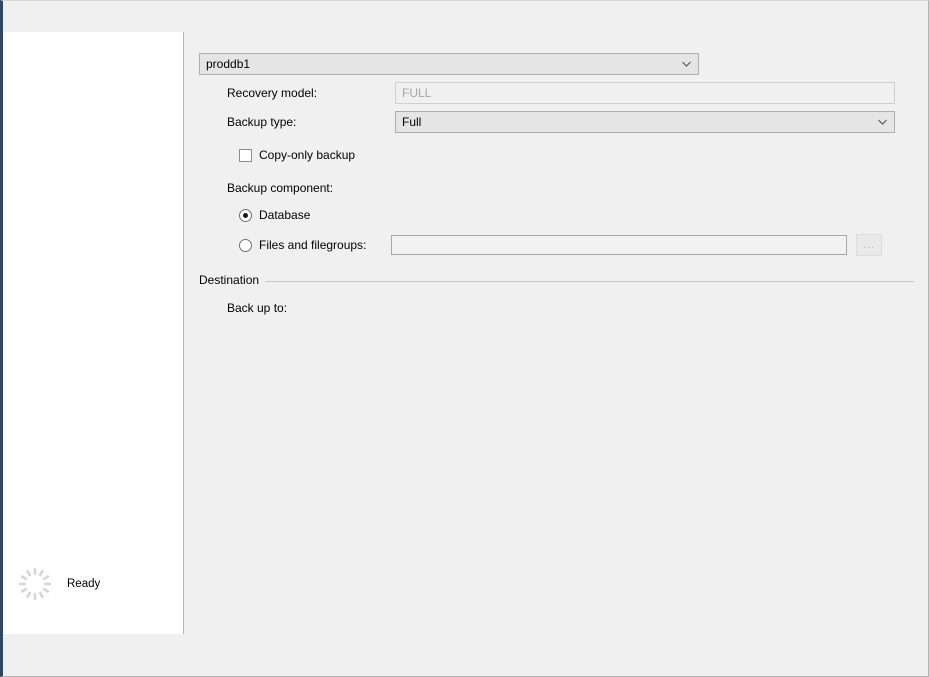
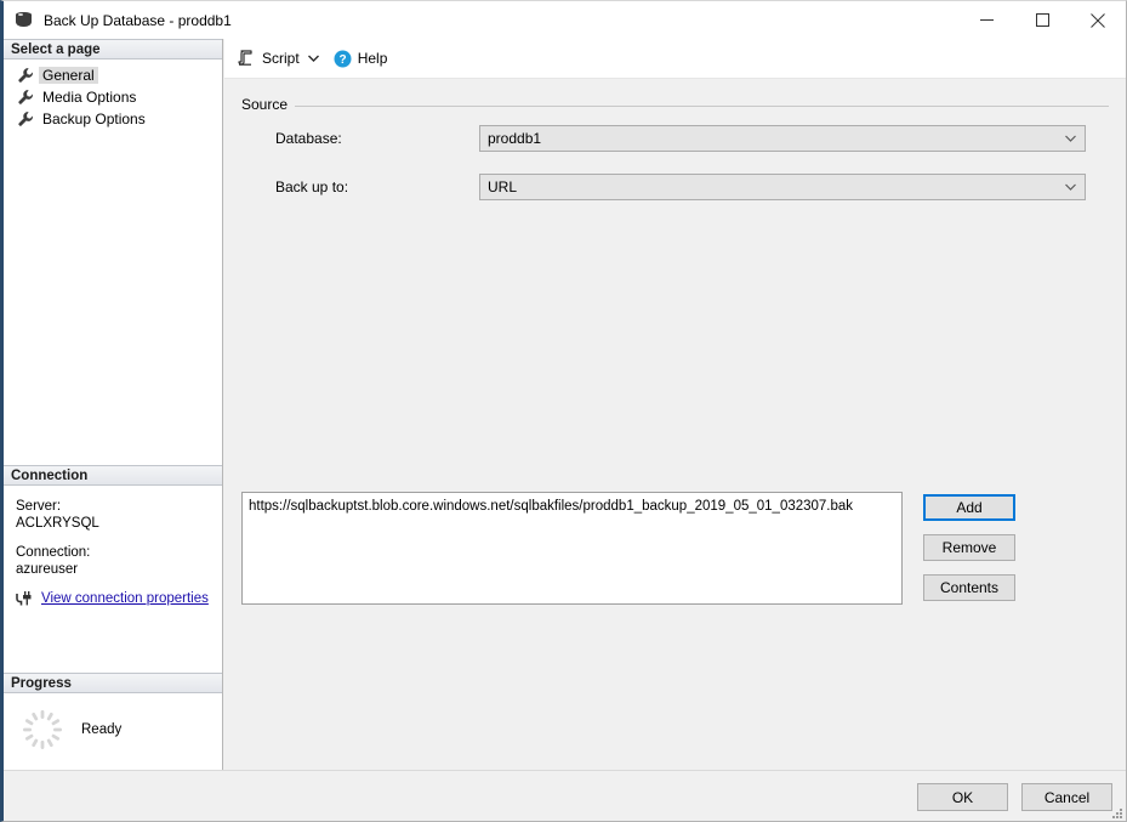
+ Back Up Database - proddb1
+ Select a page
+ General
+ Media Options
+ Backup Options
+ Connection
+ Server:
+ ACLXRYSQL
+ Connection:
+ azureuser
+ View connection properties
+ Progress
  Ready
+ Script
+ ?
+ Help
+ Source
+ Database:
  proddb1
- Recovery model:
- FULL
- Backup type:
- Full
- Copy-only backup
- Backup component:
- Database
- Files and filegroups:
- ...
- Destination
  Back up to:
+ URL
+ https://sqlbackuptst.blob.core.windows.net/sqlbakfiles/proddb1_backup_2019_05_01_032307.bak
+ Add
+ Remove
+ Contents
+ OK
+ Cancel
